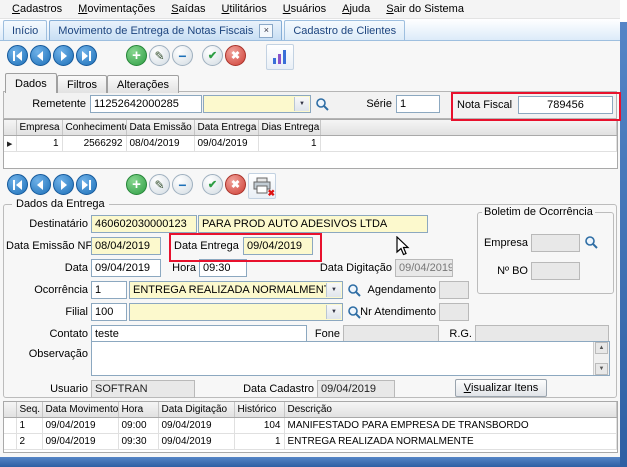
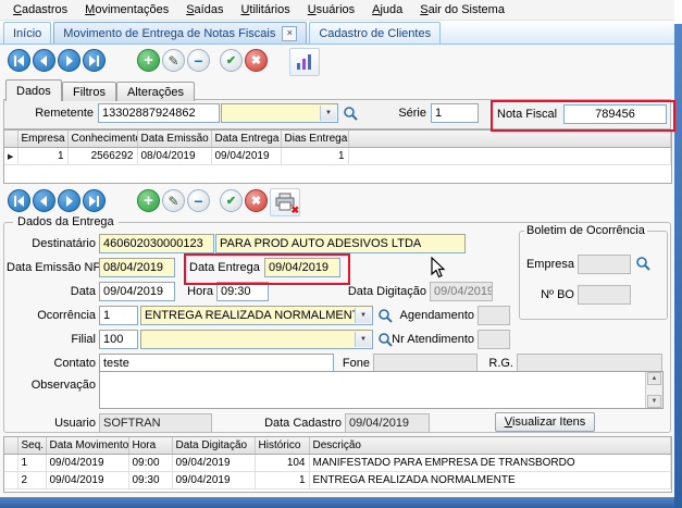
  Cadastros
  Movimentações
  Saídas
  Utilitários
  Usuários
  Ajuda
  Sair do Sistema
  Início
  Movimento de Entrega de Notas Fiscais
  ×
  Cadastro de Clientes
  +
  ✎
  −
  ✔
  ✖
  Dados
  Filtros
  Alterações
  Remetente
- 11252642000285
+ 13302887924862
  Série
  1
  Nota Fiscal
  789456
  	Empresa	Conheciment	Data Emissão	Data Entrega	Dias Entrega
  	1	2566292	08/04/2019	09/04/2019	1
  +
  ✎
  −
  ✔
  ✖
  ✖
  Dados da Entrega
  Destinatário
  460602030000123
  PARA PROD AUTO ADESIVOS LTDA
  Data Emissão NF
  08/04/2019
  Data Entrega
  09/04/2019
  Data
  09/04/2019
  Hora
  09:30
  Data Digitação
  09/04/2019
  Ocorrência
  1
  ENTREGA REALIZADA NORMALMEN
  Agendamento
  Filial
  100
  Nr Atendimento
  Contato
  teste
  Fone
  R.G.
  Observação
  Usuario
  SOFTRAN
  Data Cadastro
  09/04/2019
  V
  isualizar Itens
  Boletim de Ocorrência
  Empresa
  Nº BO
  	Seq.	Data Movimento	Hora	Data Digitação	Histórico	Descrição
  	1	09/04/2019	09:00	09/04/2019	104	MANIFESTADO PARA EMPRESA DE TRANSBORDO
  	2	09/04/2019	09:30	09/04/2019	1	ENTREGA REALIZADA NORMALMENTE
